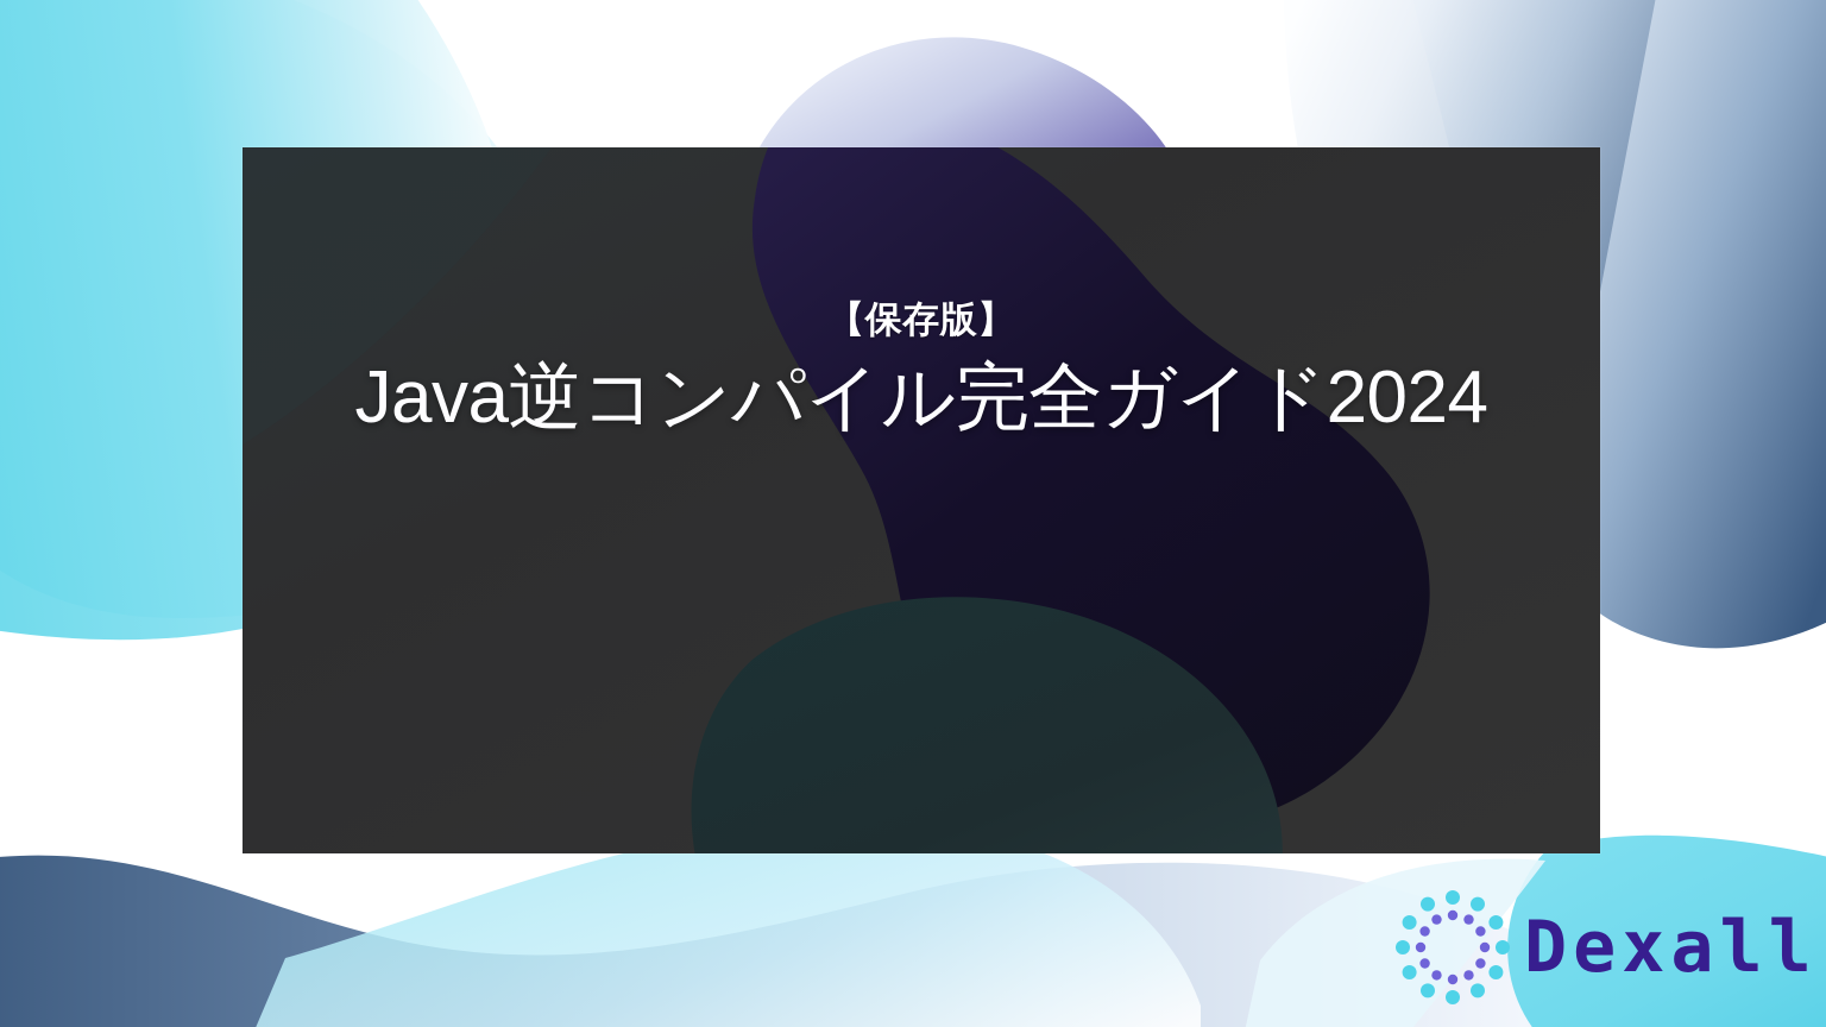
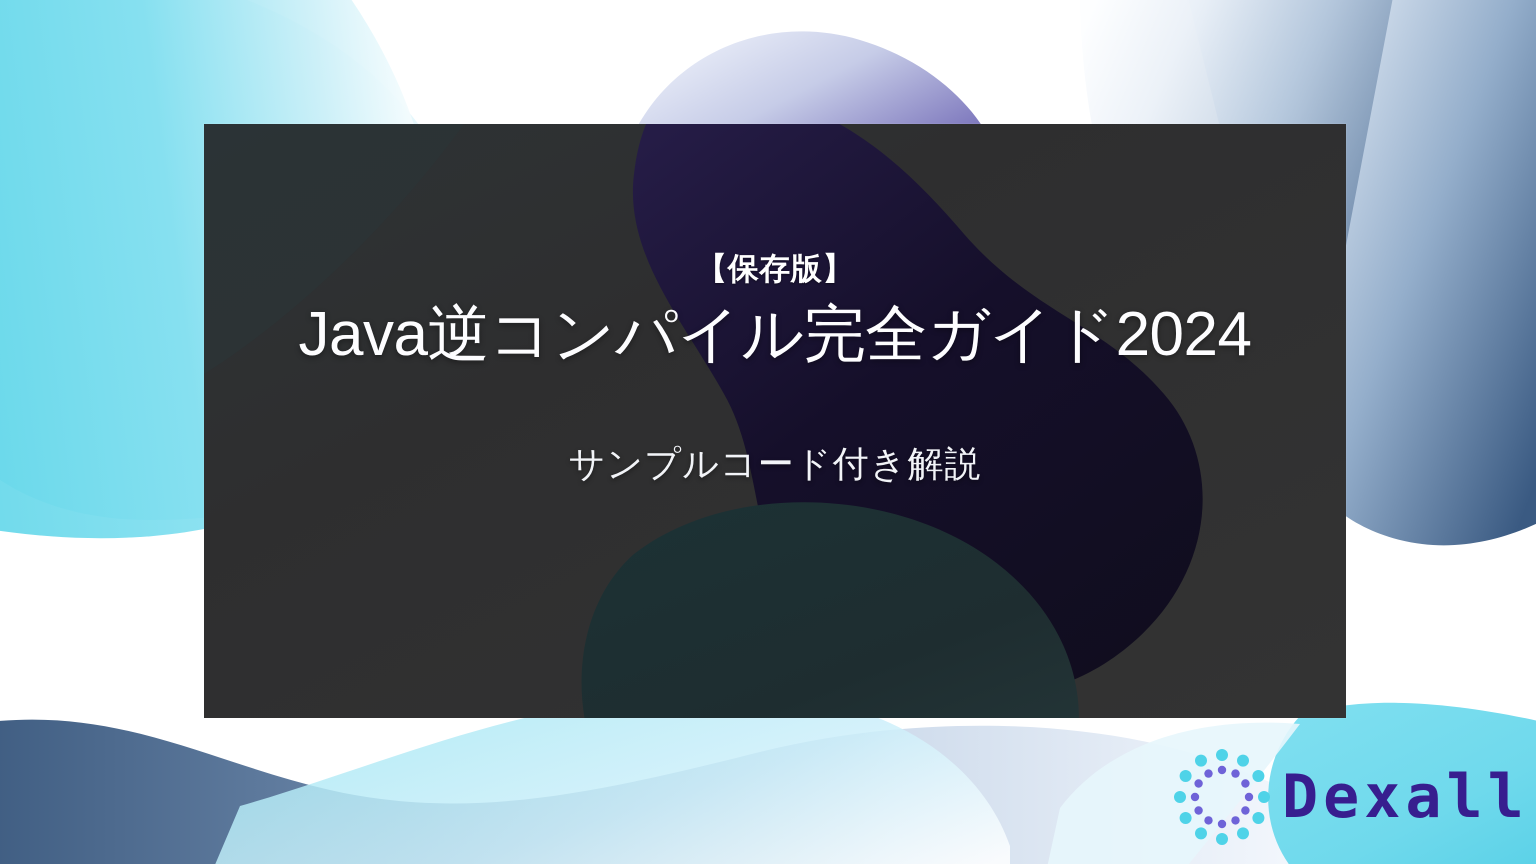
  【保存版】
  Java逆コンパイル完全ガイド2024
+ サンプルコード付き解説
  Dexall
